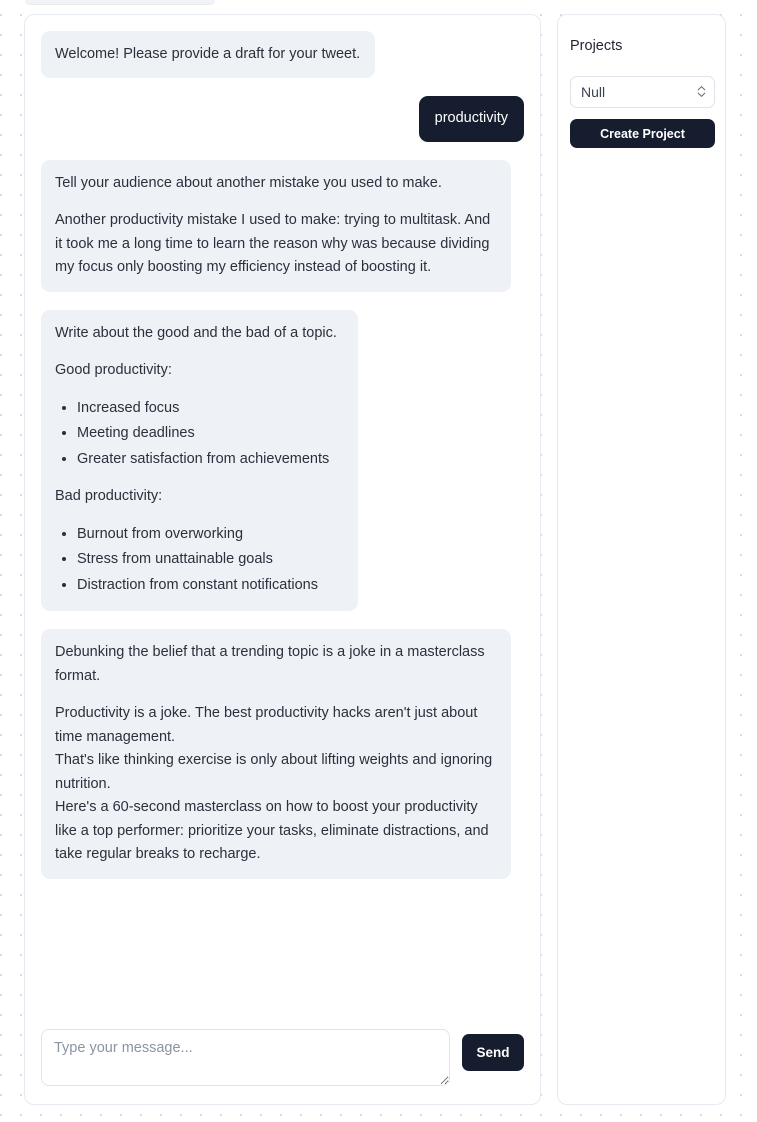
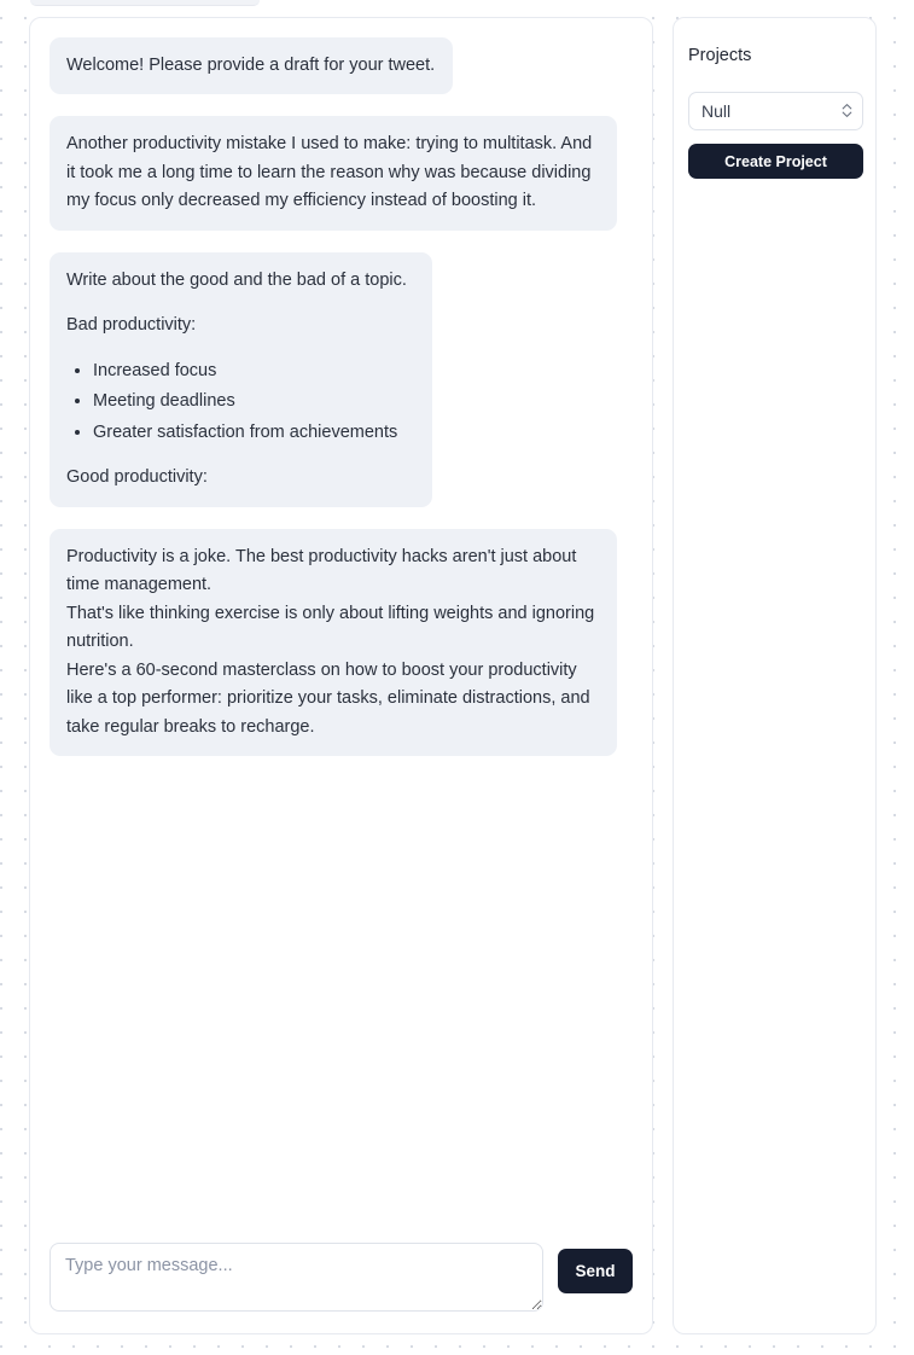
  Welcome! Please provide a draft for your tweet.
- productivity
- Tell your audience about another mistake you used to make.
- Another productivity mistake I used to make: trying to multitask. And it took me a long time to learn the reason why was because dividing my focus only boosting my efficiency instead of boosting it.
+ Another productivity mistake I used to make: trying to multitask. And it took me a long time to learn the reason why was because dividing my focus only decreased my efficiency instead of boosting it.
  Write about the good and the bad of a topic.
- Good productivity:
+ Bad productivity:
  Increased focus
  Meeting deadlines
  Greater satisfaction from achievements
- Bad productivity:
+ Good productivity:
- Burnout from overworking
- Stress from unattainable goals
- Distraction from constant notifications
- Debunking the belief that a trending topic is a joke in a masterclass format.
  Productivity is a joke. The best productivity hacks aren't just about time management.
  That's like thinking exercise is only about lifting weights and ignoring nutrition.
  Here's a 60-second masterclass on how to boost your productivity like a top performer: prioritize your tasks, eliminate distractions, and take regular breaks to recharge.
  Type your message...
  Send
  Projects
  Null
  Create Project
